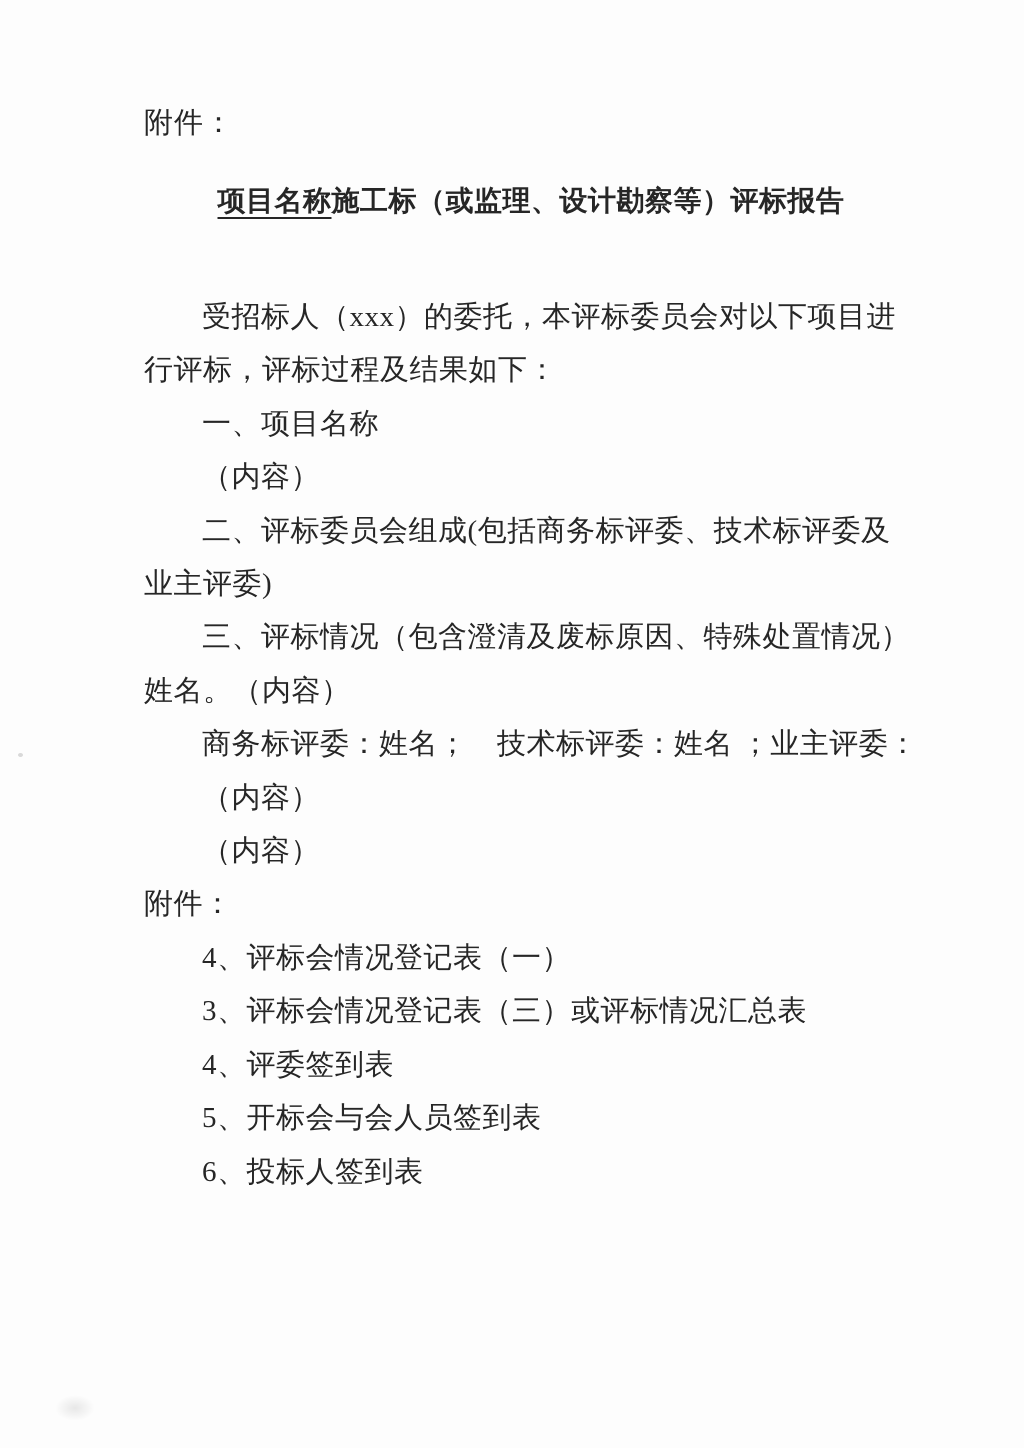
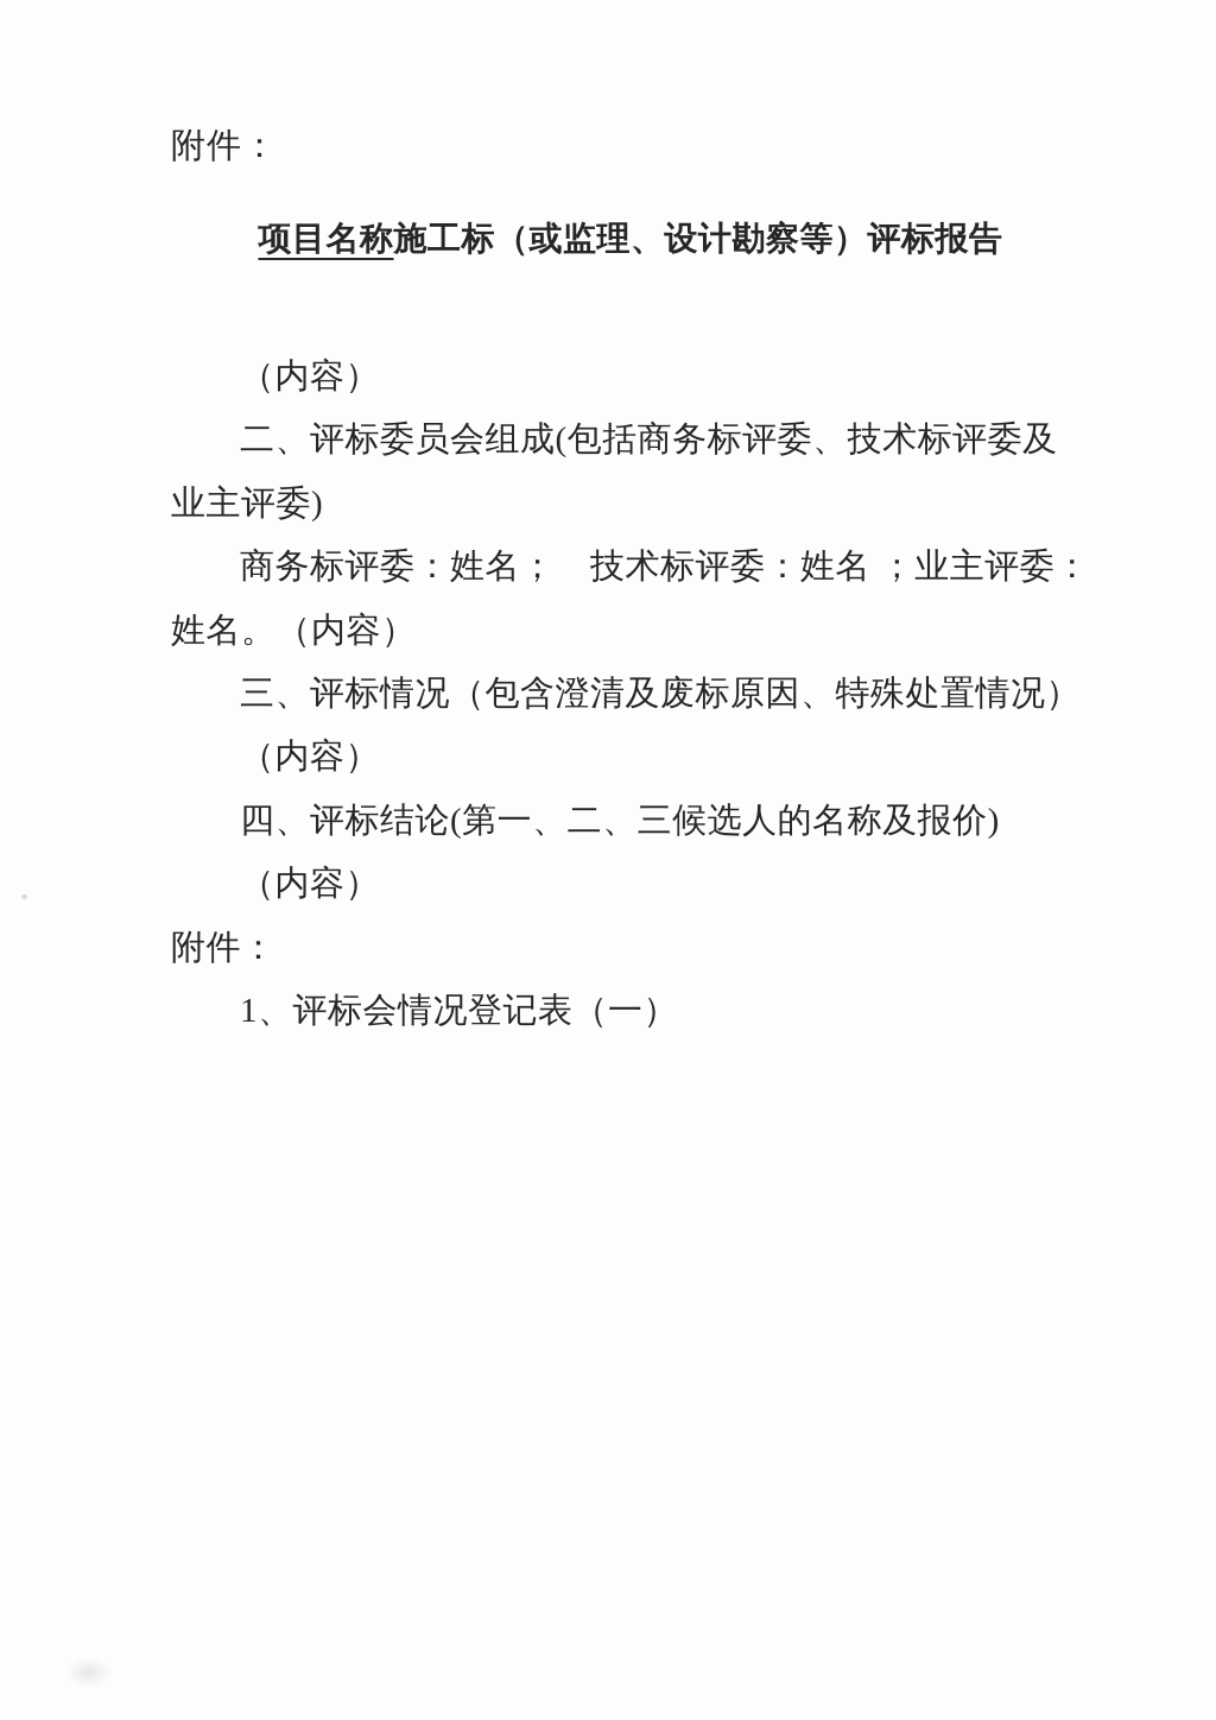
  附件：
  项目名称施工标（或监理、设计勘察等）评标报告
- 受招标人（xxx）的委托，本评标委员会对以下项目进
- 行评标，评标过程及结果如下：
- 一、项目名称
  （内容）
  二、评标委员会组成(包括商务标评委、技术标评委及
  业主评委)
- 三、评标情况（包含澄清及废标原因、特殊处置情况）
+ 商务标评委：姓名； 技术标评委：姓名 ；业主评委：
  姓名。（内容）
- 商务标评委：姓名； 技术标评委：姓名 ；业主评委：
+ 三、评标情况（包含澄清及废标原因、特殊处置情况）
  （内容）
+ 四、评标结论(第一、二、三候选人的名称及报价)
  （内容）
  附件：
- 4、评标会情况登记表（一）
+ 1、评标会情况登记表（一）
- 3、评标会情况登记表（三）或评标情况汇总表
- 4、评委签到表
- 5、开标会与会人员签到表
- 6、投标人签到表
